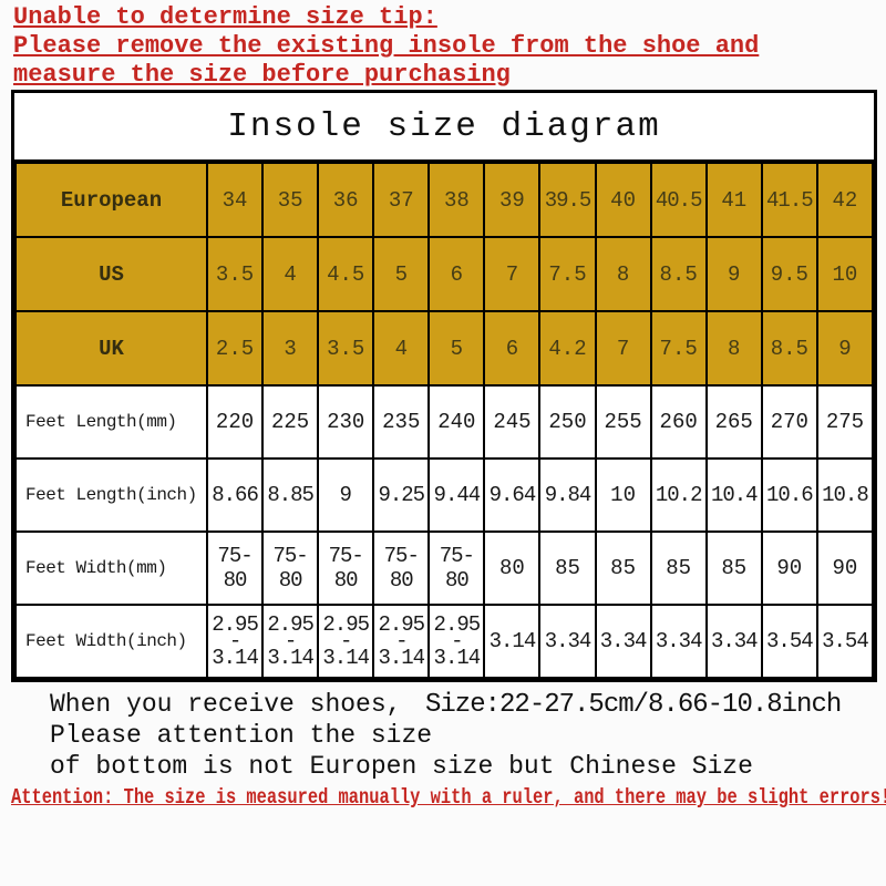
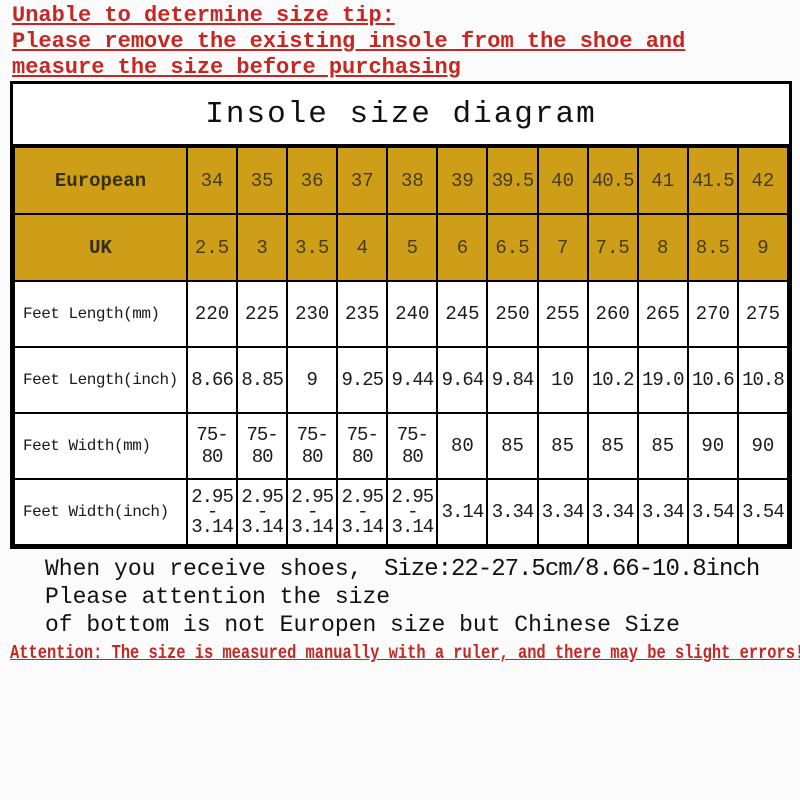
  Unable to determine size tip:
  Please remove the existing insole from the shoe and
  measure the size before purchasing
  Insole size diagram
  European	34	35	36	37	38	39	39.5	40	40.5	41	41.5	42
- US	3.5	4	4.5	5	6	7	7.5	8	8.5	9	9.5	10
- UK	2.5	3	3.5	4	5	6	4.2	7	7.5	8	8.5	9
+ UK	2.5	3	3.5	4	5	6	6.5	7	7.5	8	8.5	9
  Feet Length(mm)	220	225	230	235	240	245	250	255	260	265	270	275
- Feet Length(inch)	8.66	8.85	9	9.25	9.44	9.64	9.84	10	10.2	10.4	10.6	10.8
+ Feet Length(inch)	8.66	8.85	9	9.25	9.44	9.64	9.84	10	10.2	19.0	10.6	10.8
  Feet Width(mm)	75-80	75-80	75-80	75-80	75-80	80	85	85	85	85	90	90
  Feet Width(inch)	2.95 - 3.14	2.95 - 3.14	2.95 - 3.14	2.95 - 3.14	2.95 - 3.14	3.14	3.34	3.34	3.34	3.34	3.54	3.54
  When you receive shoes,
  Please attention the size
  of bottom is not Europen size but Chinese Size
  Size:22-27.5cm/8.66-10.8inch
  Attention: The size is measured manually with a ruler, and there may be slight errors
